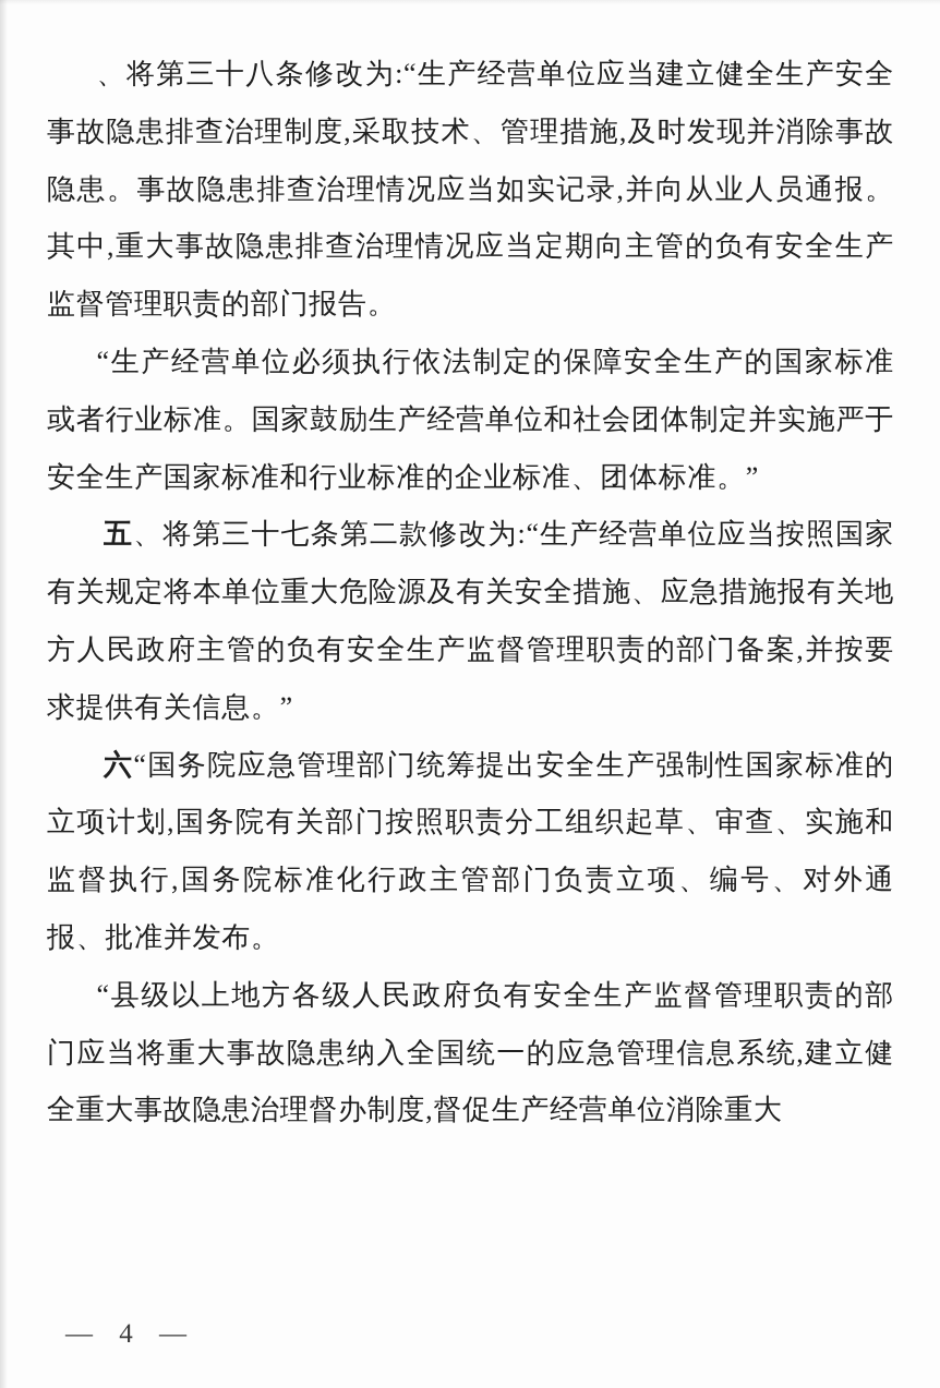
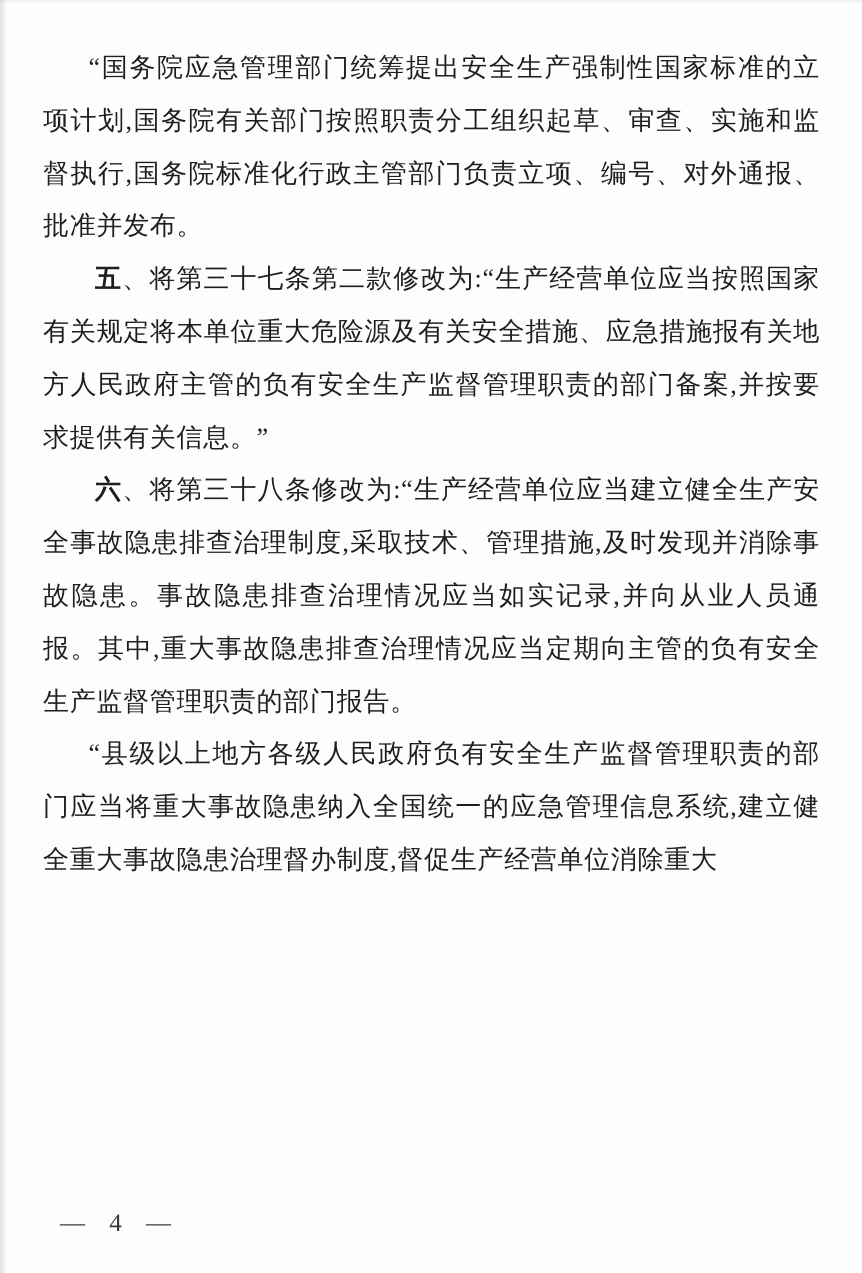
- 、将第三十八条修改为:“生产经营单位应当建立健全生产安全事故隐患排查治理制度,采取技术、管理措施,及时发现并消除事故隐患。事故隐患排查治理情况应当如实记录,并向从业人员通报。其中,重大事故隐患排查治理情况应当定期向主管的负有安全生产监督管理职责的部门报告。
+ “国务院应急管理部门统筹提出安全生产强制性国家标准的立项计划,国务院有关部门按照职责分工组织起草、审查、实施和监督执行,国务院标准化行政主管部门负责立项、编号、对外通报、批准并发布。
- “生产经营单位必须执行依法制定的保障安全生产的国家标准或者行业标准。国家鼓励生产经营单位和社会团体制定并实施严于安全生产国家标准和行业标准的企业标准、团体标准。”
  五、将第三十七条第二款修改为:“生产经营单位应当按照国家有关规定将本单位重大危险源及有关安全措施、应急措施报有关地方人民政府主管的负有安全生产监督管理职责的部门备案,并按要求提供有关信息。”
- 六“国务院应急管理部门统筹提出安全生产强制性国家标准的立项计划,国务院有关部门按照职责分工组织起草、审查、实施和监督执行,国务院标准化行政主管部门负责立项、编号、对外通报、批准并发布。
+ 六、将第三十八条修改为:“生产经营单位应当建立健全生产安全事故隐患排查治理制度,采取技术、管理措施,及时发现并消除事故隐患。事故隐患排查治理情况应当如实记录,并向从业人员通报。其中,重大事故隐患排查治理情况应当定期向主管的负有安全生产监督管理职责的部门报告。
  “县级以上地方各级人民政府负有安全生产监督管理职责的部门应当将重大事故隐患纳入全国统一的应急管理信息系统,建立健全重大事故隐患治理督办制度,督促生产经营单位消除重大
  — 4 —
